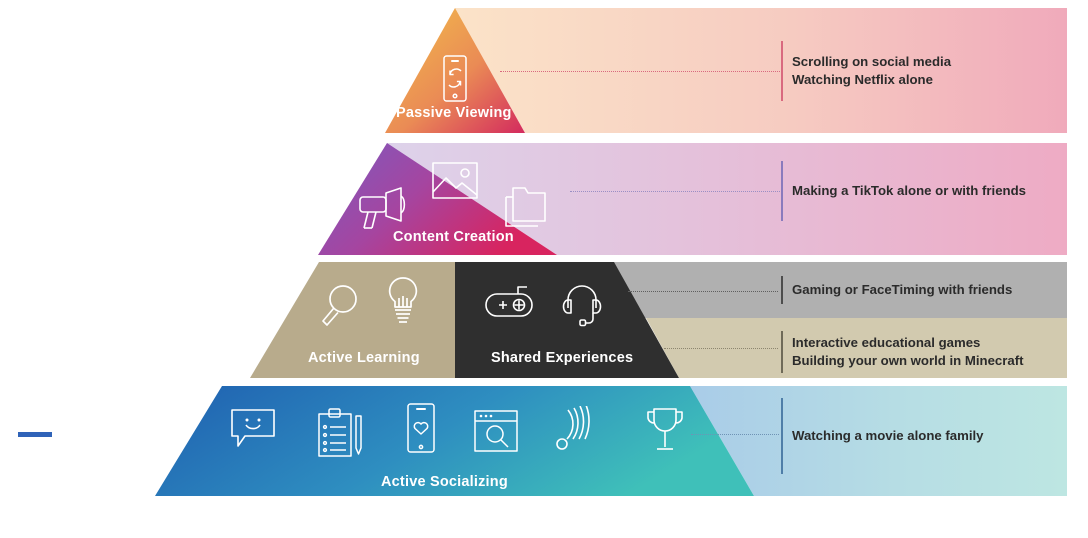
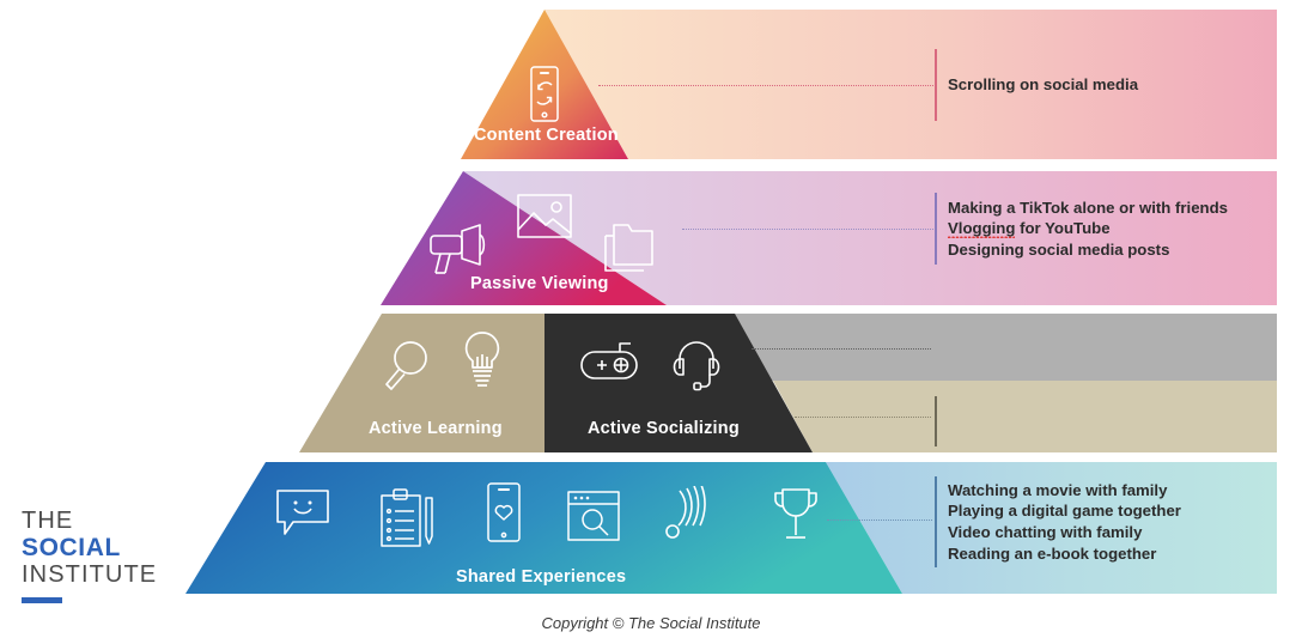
- Passive Viewing
+ Content Creation
  Scrolling on social media
- Watching Netflix alone
- Content Creation
+ Passive Viewing
  Making a TikTok alone or with friends
+ Vlogging for YouTube
+ Designing social media posts
  Active Learning
- Shared Experiences
+ Active Socializing
- Gaming or FaceTiming with friends
- Interactive educational games
- Building your own world in Minecraft
- Active Socializing
+ Shared Experiences
- Watching a movie alone family
+ Watching a movie with family
+ Playing a digital game together
+ Video chatting with family
+ Reading an e-book together
+ THE
+ SOCIAL
+ INSTITUTE
+ Copyright © The Social Institute
